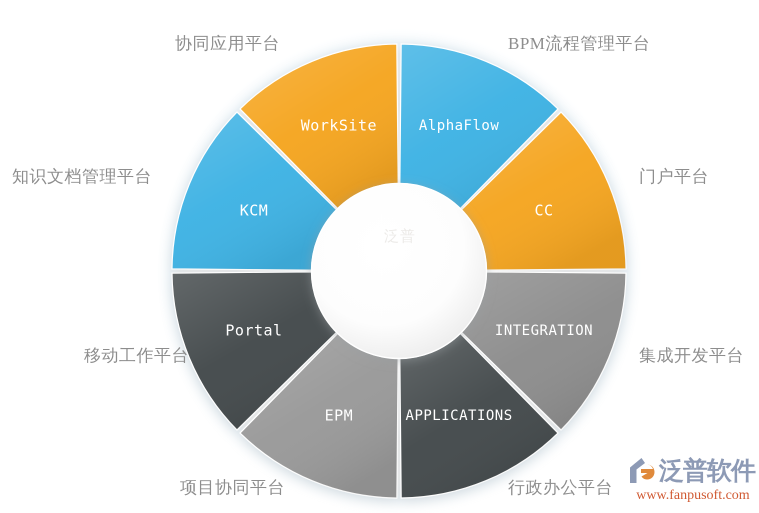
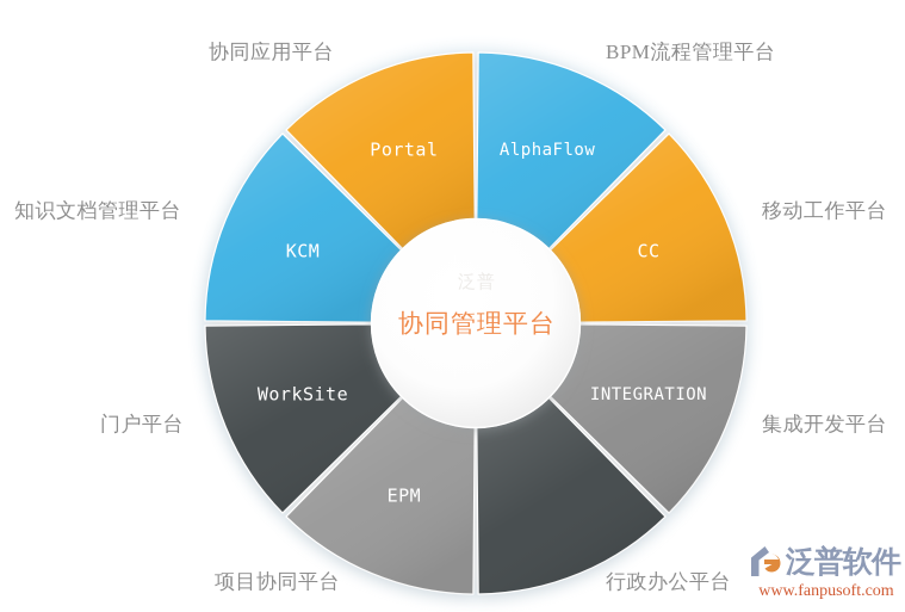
  AlphaFlow
  CC
  INTEGRATION
- APPLICATIONS
  EPM
- Portal
+ WorkSite
  KCM
- WorkSite
+ Portal
  泛普
+ 协同管理平台
  BPM流程管理平台
- 门户平台
+ 移动工作平台
  集成开发平台
  行政办公平台
  项目协同平台
- 移动工作平台
+ 门户平台
  知识文档管理平台
  协同应用平台
  泛普软件
  www.fanpusoft.com
